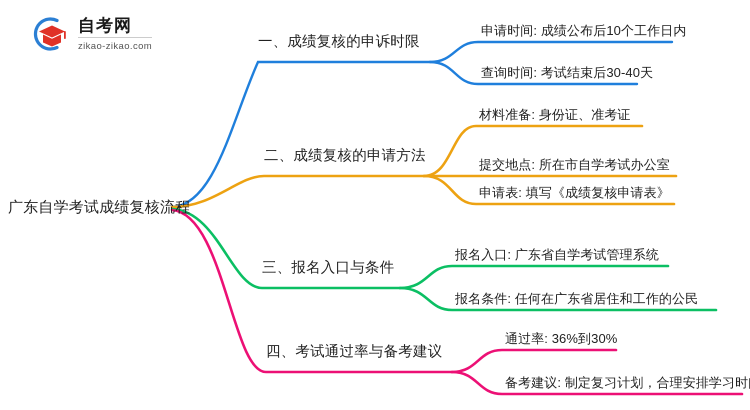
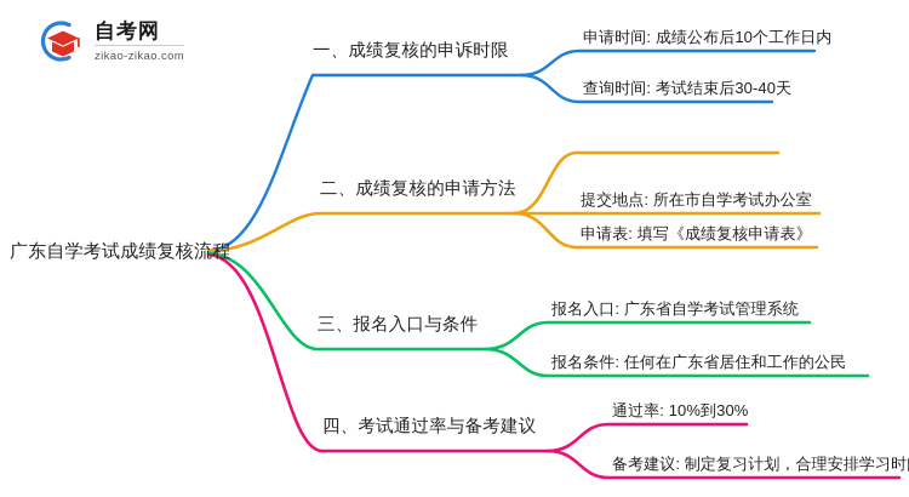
  自考网
  zikao-zikao.com
  广东自学考试成绩复核流程
  一、成绩复核的申诉时限
  申请时间: 成绩公布后10个工作日内
  查询时间: 考试结束后30-40天
  二、成绩复核的申请方法
- 材料准备: 身份证、准考证
  提交地点: 所在市自学考试办公室
  申请表: 填写《成绩复核申请表》
  三、报名入口与条件
  报名入口: 广东省自学考试管理系统
  报名条件: 任何在广东省居住和工作的公民
  四、考试通过率与备考建议
- 通过率: 36%到30%
+ 通过率: 10%到30%
  备考建议: 制定复习计划，合理安排学习时
